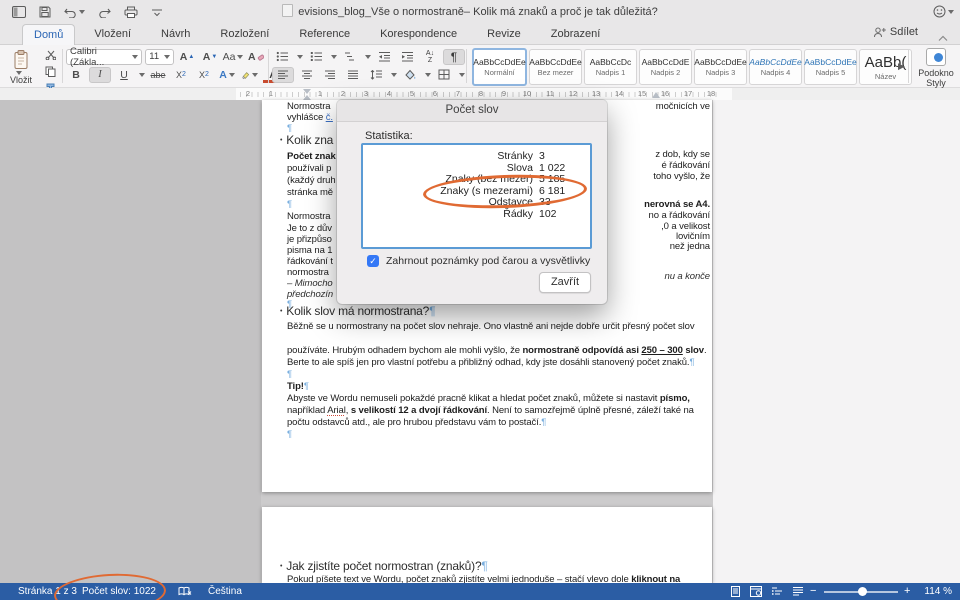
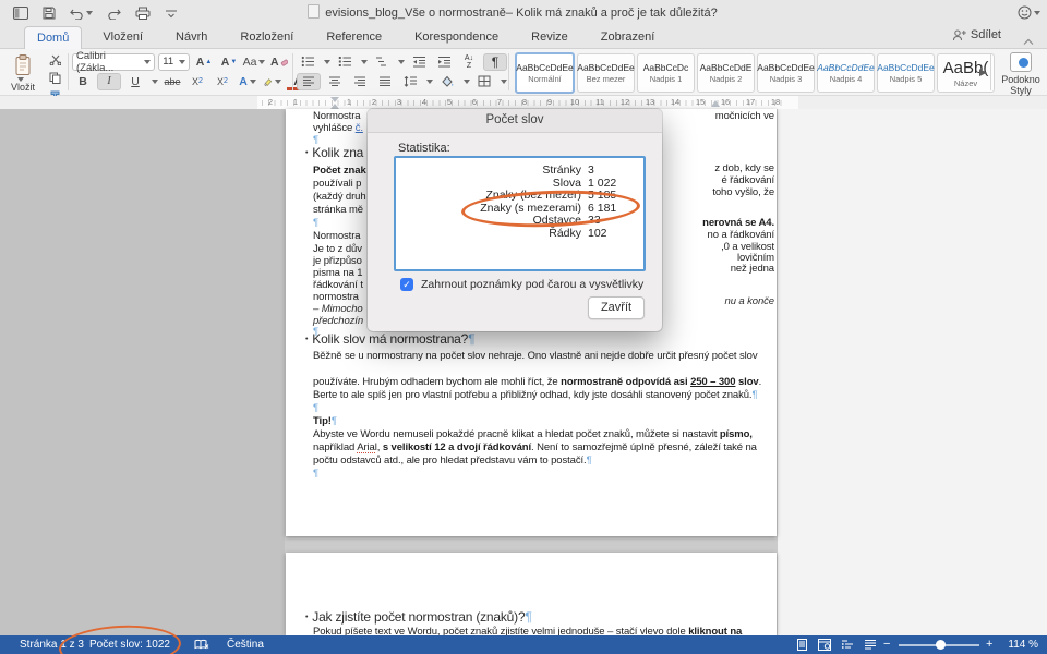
  evisions_blog_Vše o normostraně– Kolik má znaků a proč je tak důležitá?
  Domů
  Vložení
  Návrh
  Rozložení
  Reference
  Korespondence
  Revize
  Zobrazení
  Sdílet
  Vložit
  Calibri (Zákla...
  11
  A
  A
  Aa
  A
  B
  I
  U
  abe
  X
  X
  A
  ¶
  AaBbCcDdEe
  Normální
  AaBbCcDdEe
  Bez mezer
  AaBbCcDc
  Nadpis 1
  AaBbCcDdE
  Nadpis 2
  AaBbCcDdEe
  Nadpis 3
  AaBbCcDdEe
  Nadpis 4
  AaBbCcDdEe
  Nadpis 5
  AaBb(
  Název
  ▶
  Podokno Styly
  2
  1
  1
  2
  3
  4
  5
  6
  7
  8
  9
  10
  11
  12
  13
  14
  15
  16
  17
  18
  Normostra
  vyhlášce č.
  ¶
  Kolik zna
  Počet znak
  používali p
  (každý druh
  stránka mě
  ¶
  Normostra
  Je to z dův
  je přizpůso
  pisma na 1
  řádkování t
  normostra
  – Mimocho
  předchozín
  ¶
  močnicích ve
  z dob, kdy se
  é řádkování
  toho vyšlo, že
  nerovná se A4.
  no a řádkování
  ,0 a velikost
  lovičním
  než jedna
  nu a konče
  Kolik slov má normostrana?¶
  Běžně se u normostrany na počet slov nehraje. Ono vlastně ani nejde dobře určit přesný počet slov
- používáte. Hrubým odhadem bychom ale mohli vyšlo, že normostraně odpovídá asi 250 – 300 slov.
+ používáte. Hrubým odhadem bychom ale mohli říct, že normostraně odpovídá asi 250 – 300 slov.
  Berte to ale spíš jen pro vlastní potřebu a přibližný odhad, kdy jste dosáhli stanovený počet znaků.¶
  ¶
  Tip!¶
  Abyste ve Wordu nemuseli pokaždé pracně klikat a hledat počet znaků, můžete si nastavit písmo,
  například Arial, s velikostí 12 a dvojí řádkování. Není to samozřejmě úplně přesné, záleží také na
- počtu odstavců atd., ale pro hrubou představu vám to postačí.¶
+ počtu odstavců atd., ale pro hledat představu vám to postačí.¶
  ¶
  Jak zjistíte počet normostran (znaků)?¶
  Pokud píšete text ve Wordu, počet znaků zjistíte velmi jednoduše – stačí vlevo dole kliknout na
  Počet slov
  Statistika:
  Stránky
  3
  Slova
  1 022
  Znaky (bez mezer)
  5 185
  Znaky (s mezerami)
  6 181
  Odstavce
  33
  Řádky
  102
  ✓
  Zahrnout poznámky pod čarou a vysvětlivky
  Zavřít
  Stránka 1 z 3
  Počet slov: 1022
  Čeština
  −
  +
  114 %
